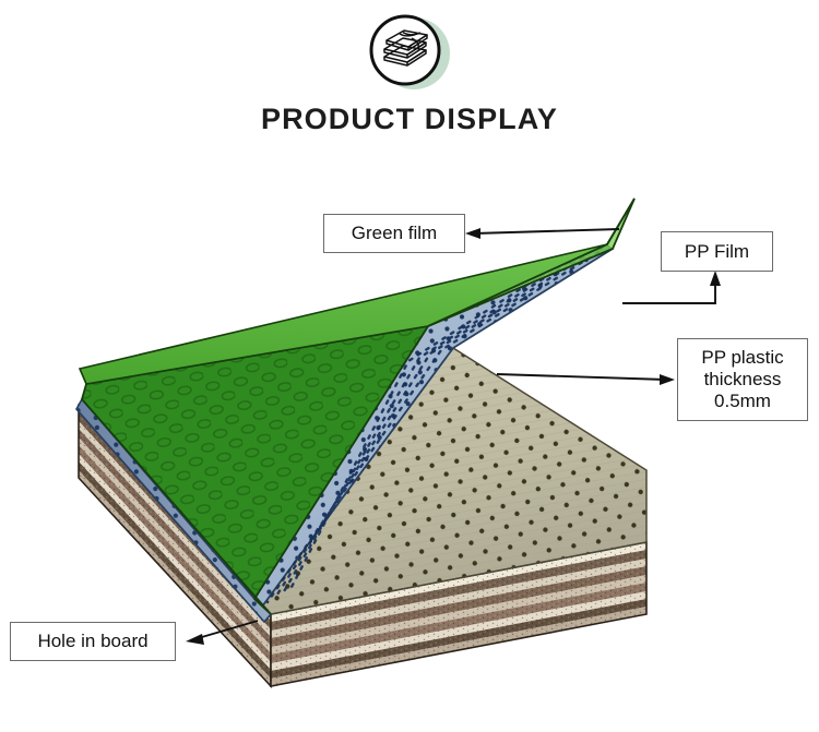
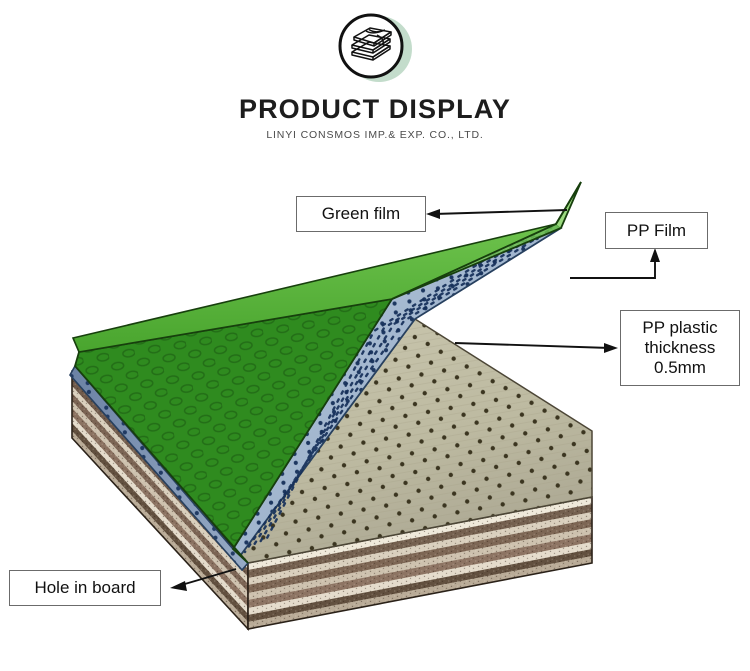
  PRODUCT DISPLAY
+ LINYI CONSMOS IMP.& EXP. CO., LTD.
  Green film
  PP Film
  PP plastic
  thickness
  0.5mm
  Hole in board
